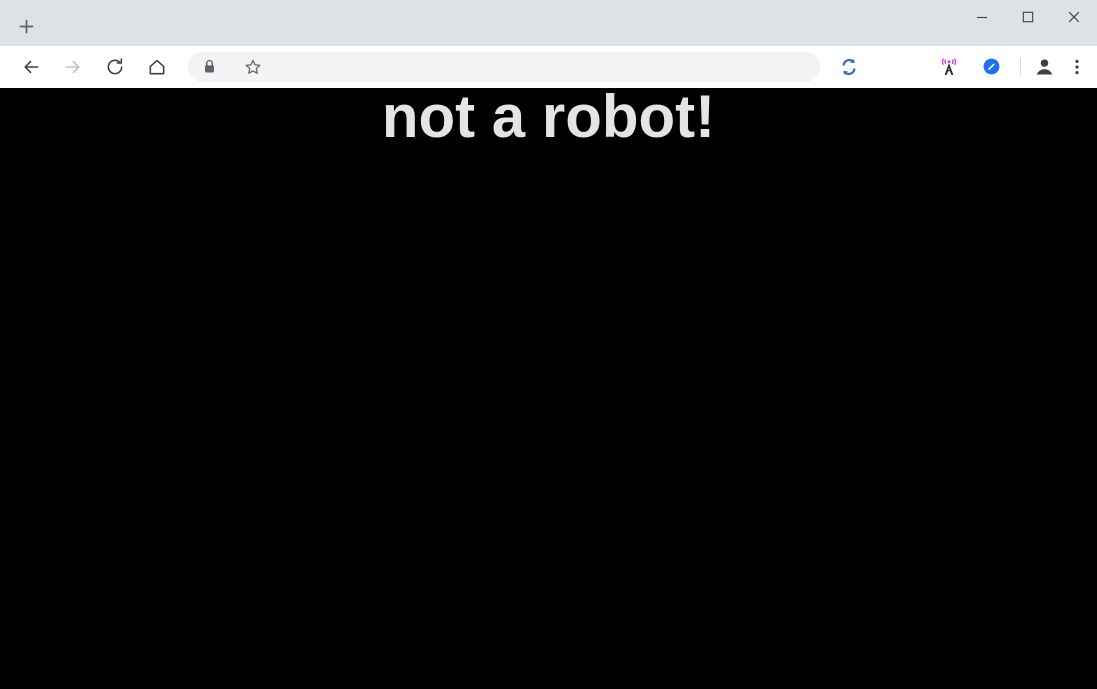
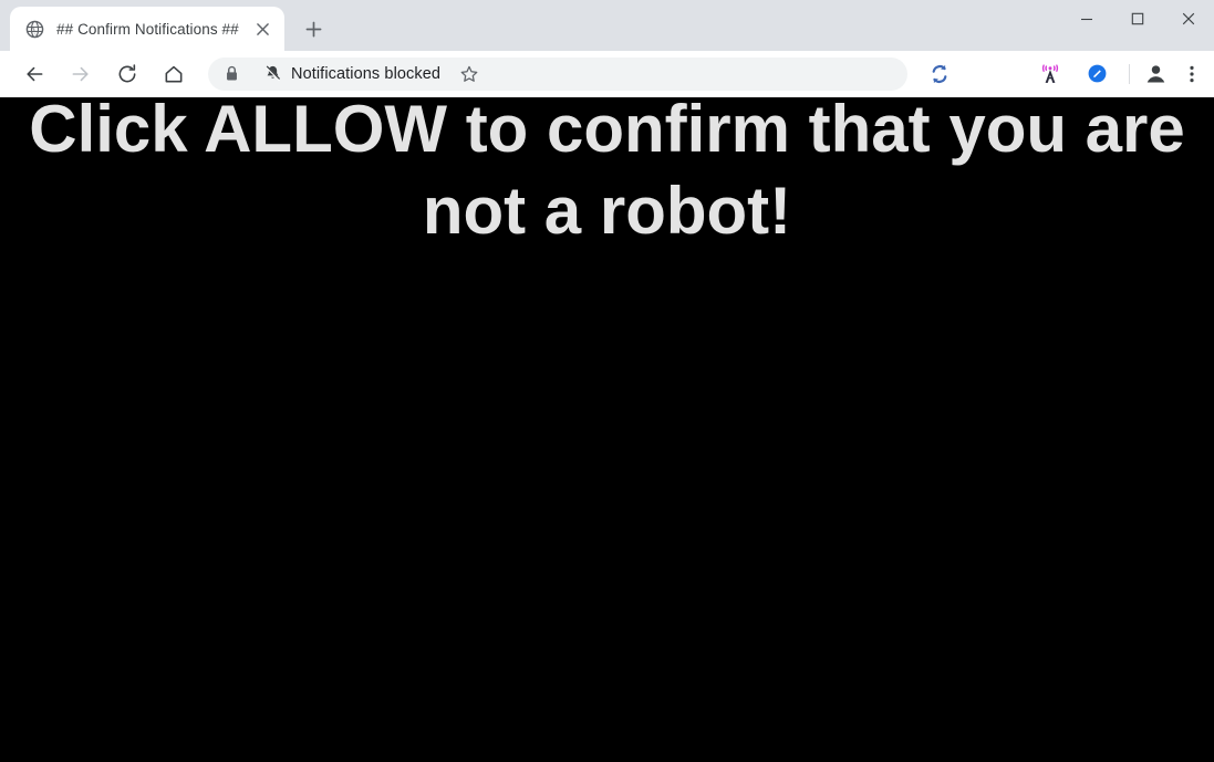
+ ## Confirm Notifications ##
+ Notifications blocked
+ Click ALLOW to confirm that you are
  not a robot!
